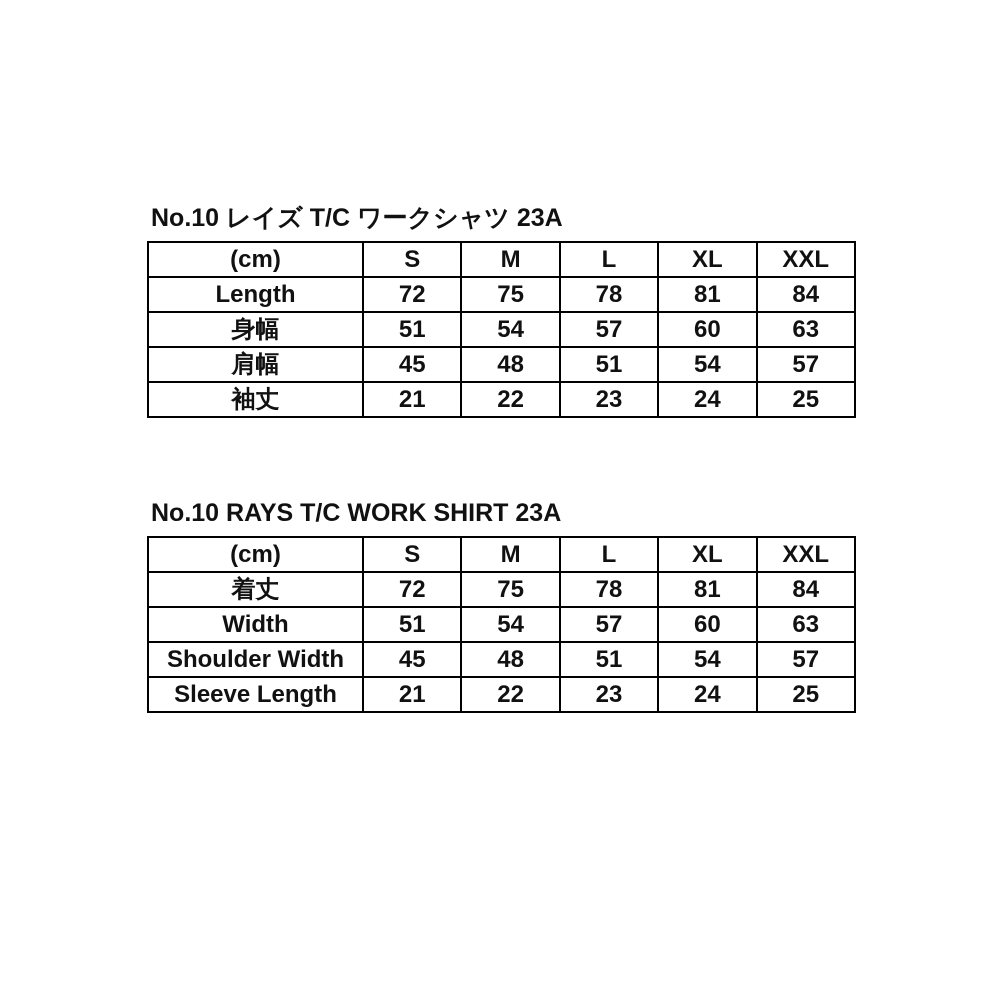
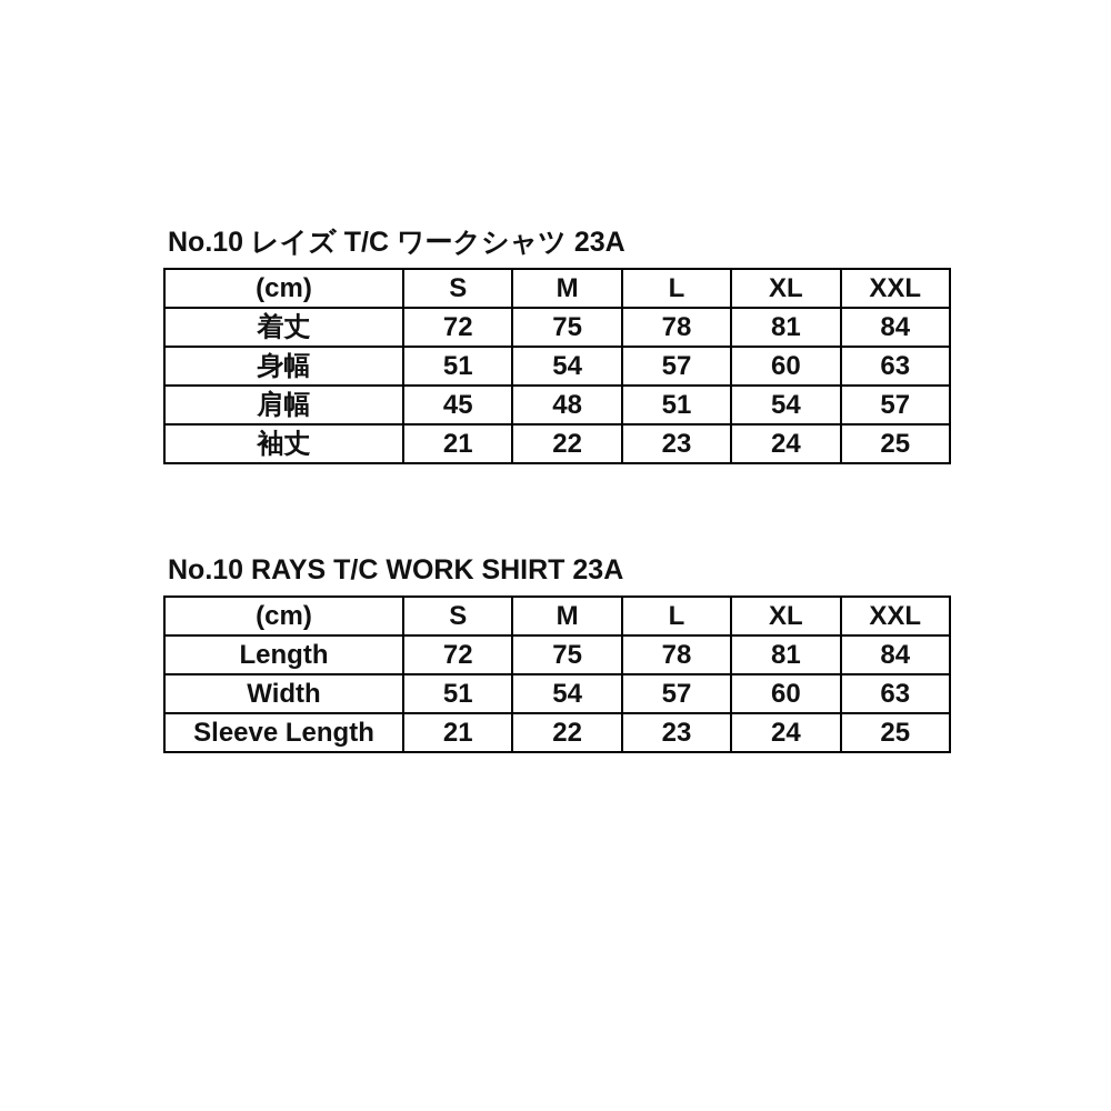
  No.10 レイズ T/C ワークシャツ 23A
  (cm)	S	M	L	XL	XXL
- Length	72	75	78	81	84
+ 着丈	72	75	78	81	84
  身幅	51	54	57	60	63
  肩幅	45	48	51	54	57
  袖丈	21	22	23	24	25
  No.10 RAYS T/C WORK SHIRT 23A
  (cm)	S	M	L	XL	XXL
- 着丈	72	75	78	81	84
+ Length	72	75	78	81	84
  Width	51	54	57	60	63
- Shoulder Width	45	48	51	54	57
  Sleeve Length	21	22	23	24	25
